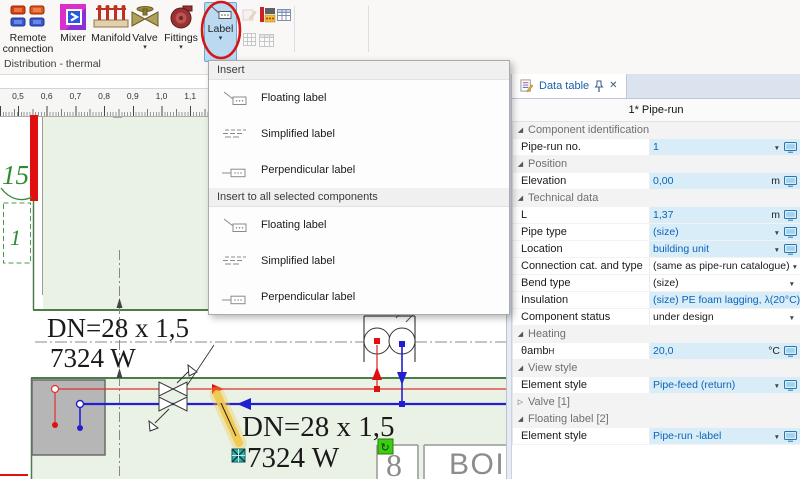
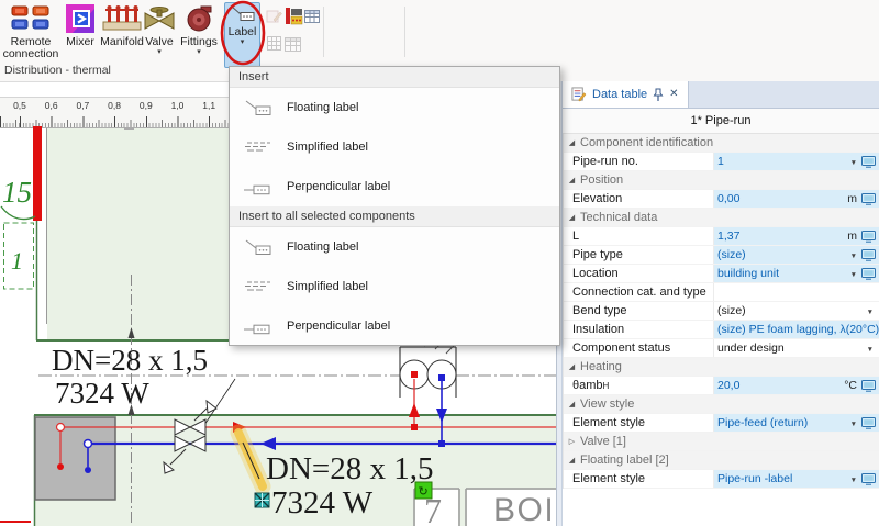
  Remote connection
  Mixer
  Manifold
  Valve
  Fittings
  Label
  Distribution - thermal
  0,5
  0,6
  0,7
  0,8
  0,9
  1,0
  1,1
  15
  1
  DN=28 x 1,5
  7324 W
  DN=28 x 1,5
  7324 W
- 8
+ 7
  BOI
  ↻
  Insert
  Floating label
  Simplified label
  Perpendicular label
  Insert to all selected components
  Floating label
  Simplified label
  Perpendicular label
  Data table
  1* Pipe-run
  Component identification
  Pipe-run no.
  1
  Position
  Elevation
  0,00
  m
  Technical data
  L
  1,37
  m
  Pipe type
  (size)
  Location
  building unit
  Connection cat. and type
- (same as pipe-run catalogue)
  Bend type
  (size)
  Insulation
  (size) PE foam lagging, λ(20°C)
  Component status
  under design
  Heating
  θamb
  H
  20,0
  °C
  View style
  Element style
  Pipe-feed (return)
  Valve [1]
  Floating label [2]
  Element style
  Pipe-run -label
